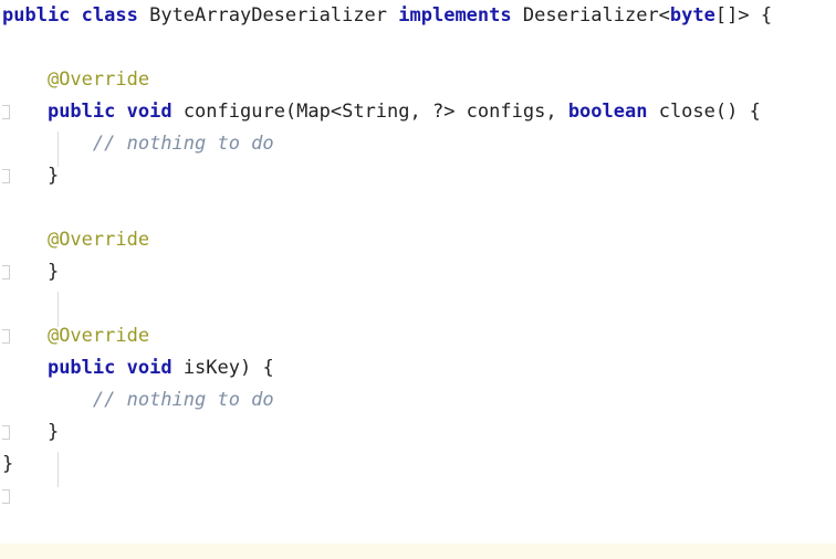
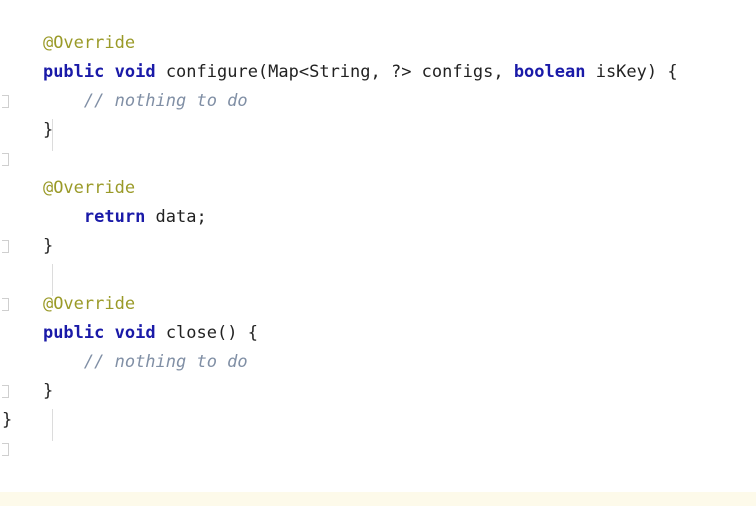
- public class ByteArrayDeserializer implements Deserializer<byte[]> {
  @Override
- public void configure(Map<String, ?> configs, boolean close() {
+ public void configure(Map<String, ?> configs, boolean isKey) {
  // nothing to do
  }
  @Override
+ return data;
  }
  @Override
- public void isKey) {
+ public void close() {
  // nothing to do
  }
  }
